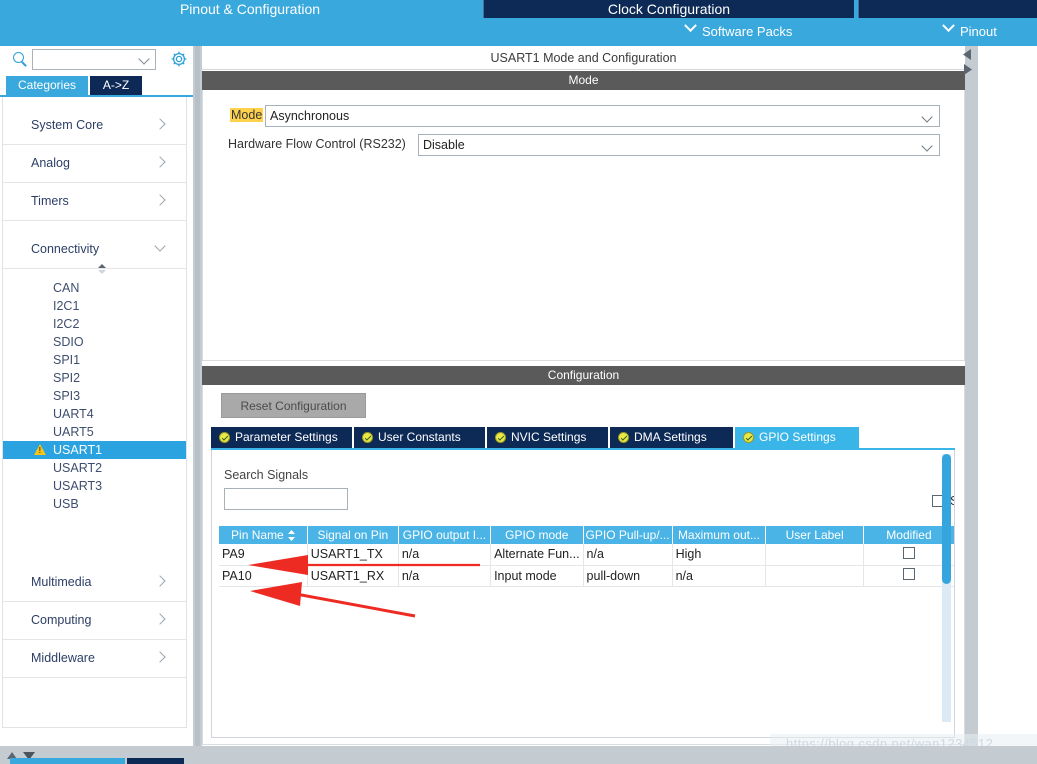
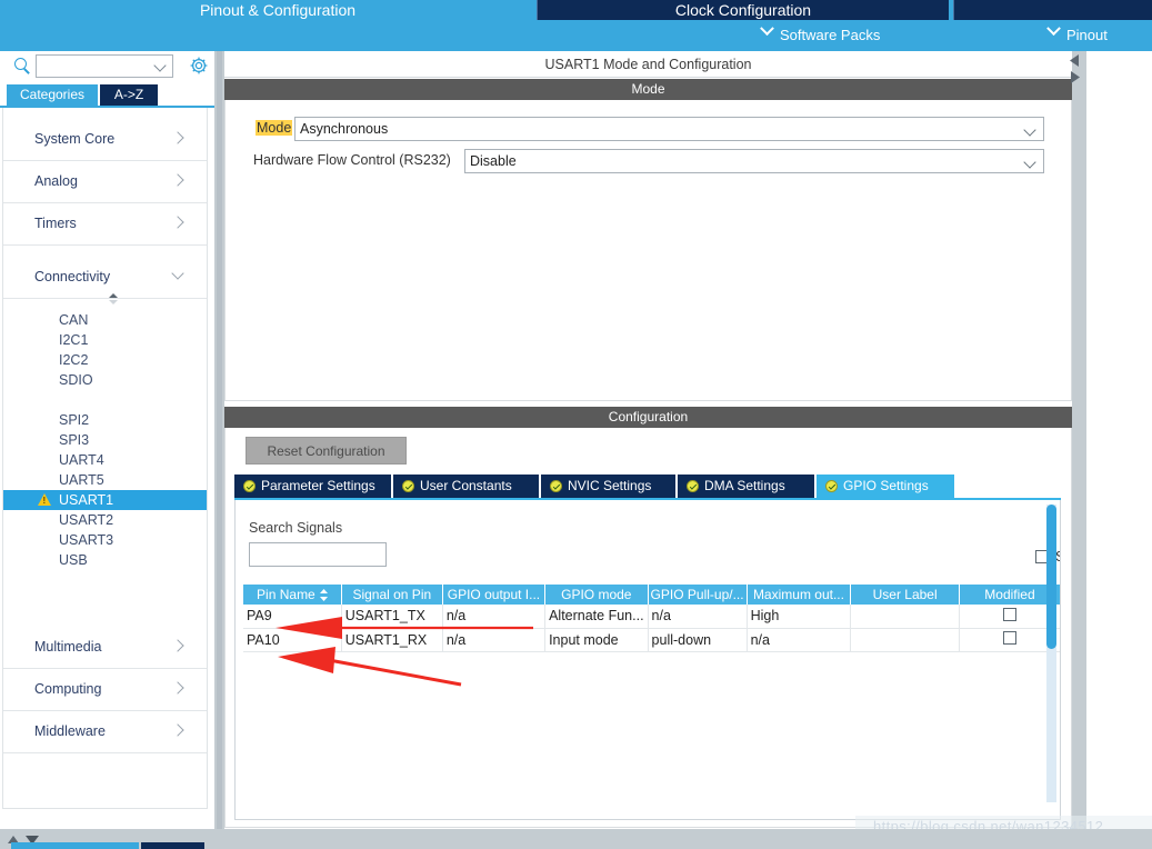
  Pinout & Configuration
  Clock Configuration
  Software Packs
  Pinout
  Categories
  A->Z
  System Core
  Analog
  Timers
  Connectivity
  CAN
  I2C1
  I2C2
  SDIO
- SPI1
  SPI2
  SPI3
  UART4
  UART5
  USART1
  USART2
  USART3
  USB
  Multimedia
  Computing
  Middleware
  USART1 Mode and Configuration
  Mode
  Mode
  Asynchronous
  Hardware Flow Control (RS232)
  Disable
  Configuration
  Reset Configuration
  Parameter Settings
  User Constants
  NVIC Settings
  DMA Settings
  GPIO Settings
  Search Signals
  Pin Name	Signal on Pin	GPIO output I...	GPIO mode	GPIO Pull-up/...	Maximum out...	User Label	Modified
  PA9	USART1_TX	n/a	Alternate Fun...	n/a	High
  PA10	USART1_RX	n/a	Input mode	pull-down	n/a
  https://blog.csdn.net/wan1234512
